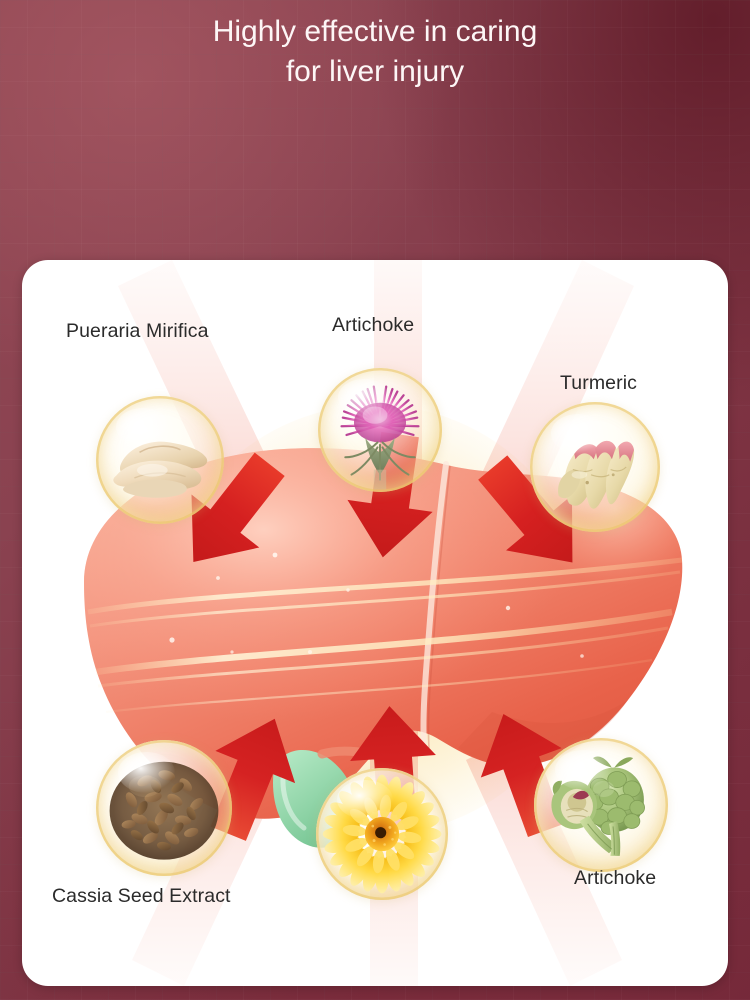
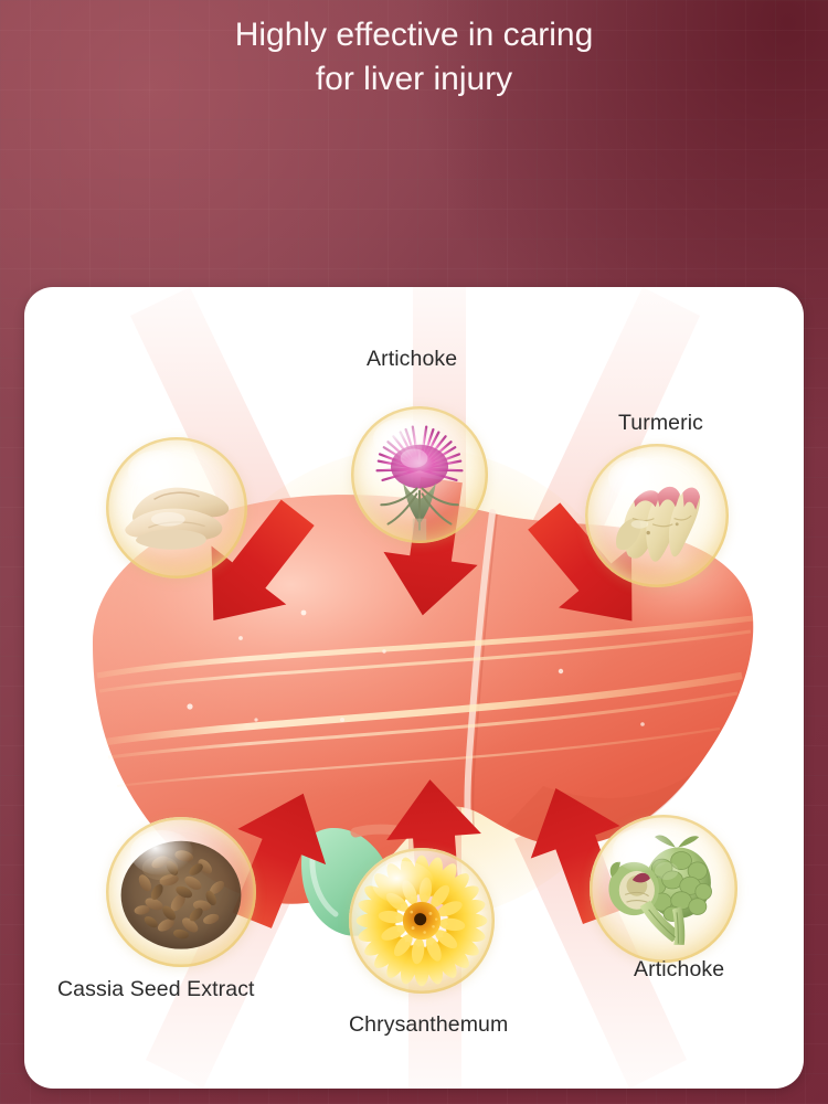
  Highly effective in caring
  for liver injury
- Pueraria Mirifica
  Artichoke
  Turmeric
  Cassia Seed Extract
+ Chrysanthemum
  Artichoke
